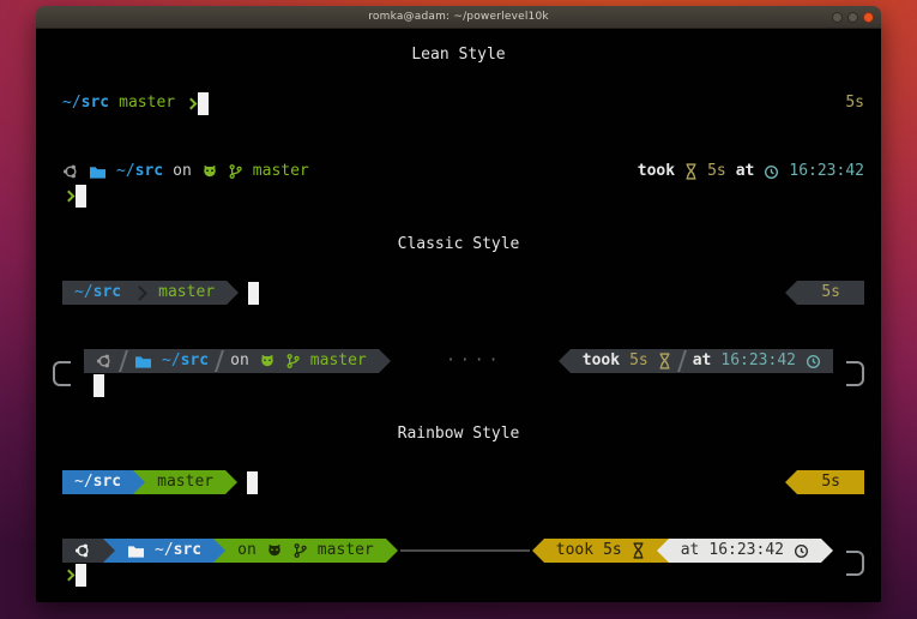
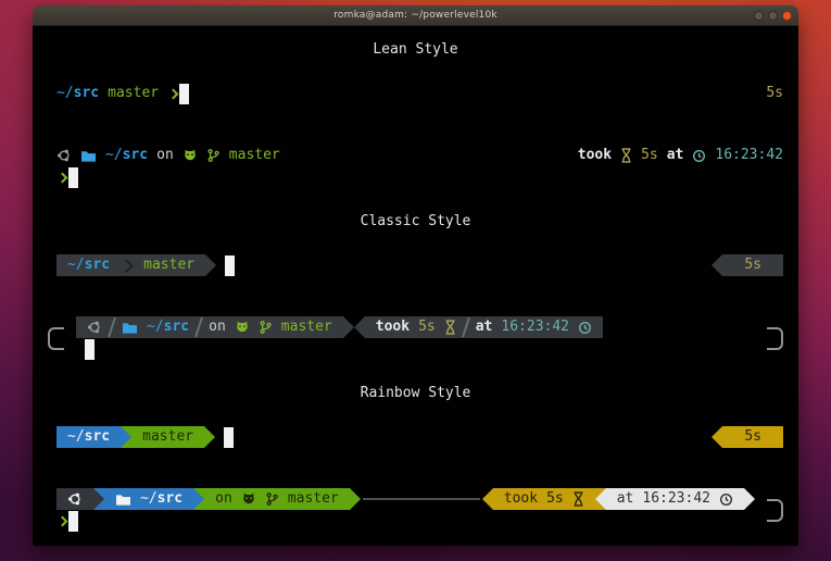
  romka@adam: ~/powerlevel10k
  Lean Style
  ~/src
  master
  5s
  ~/src
  on
  master
  took
  5s
  at
  16:23:42
  Classic Style
  ~/src
  master
  5s
  ~/src
  on
  master
- ····
  took
  5s
  at
  16:23:42
  Rainbow Style
  ~/src
  master
  5s
  ~/src
  on
  master
  took
  5s
  at
  16:23:42
